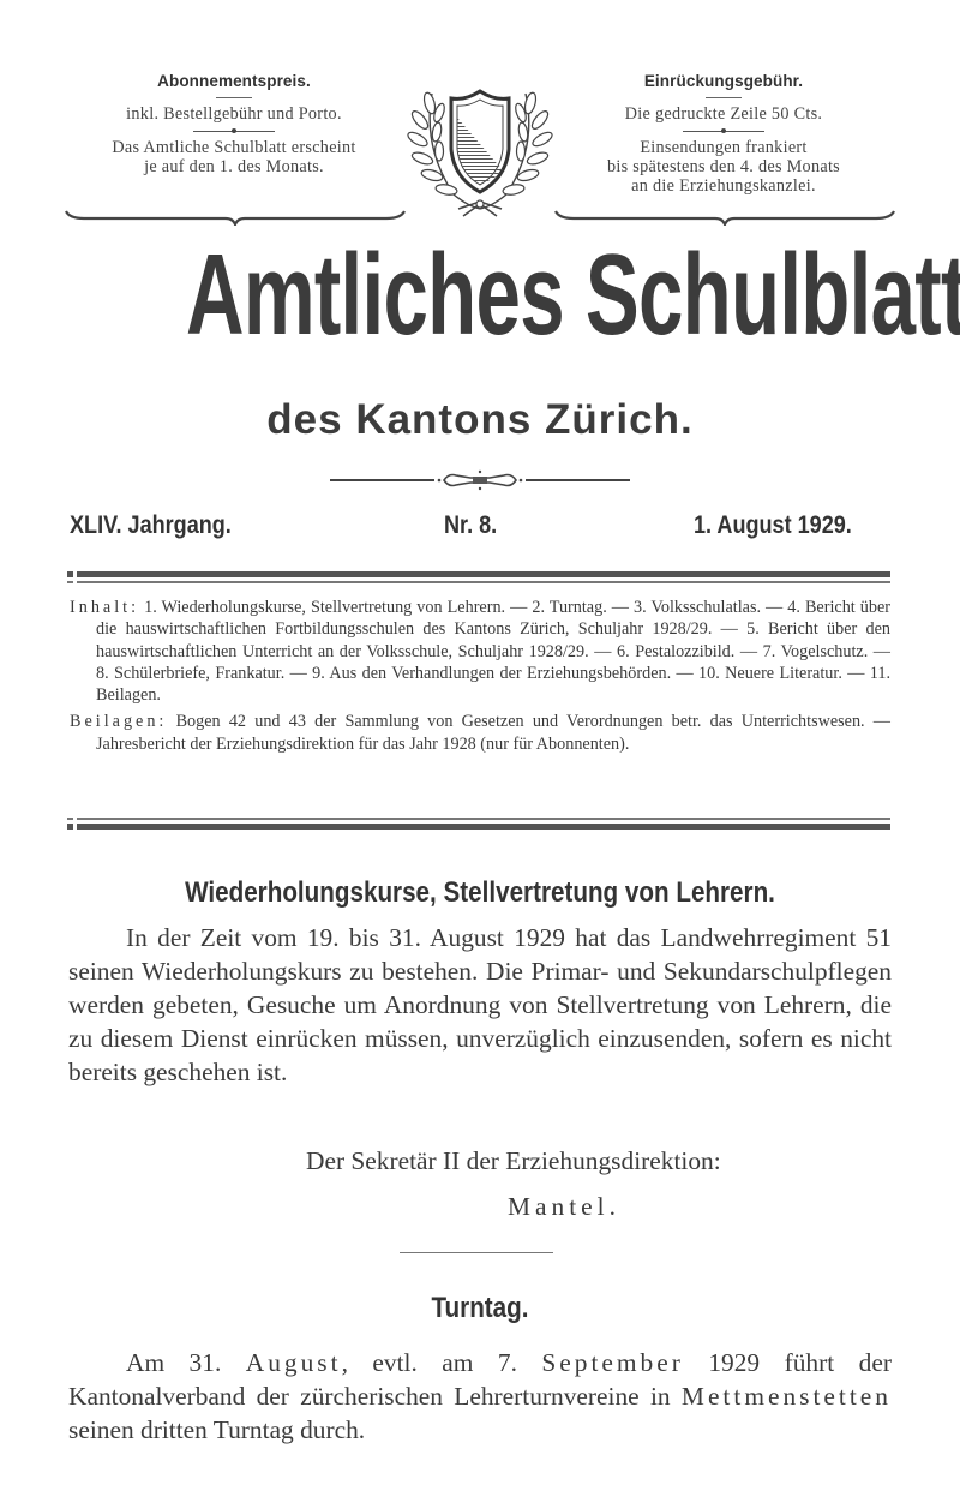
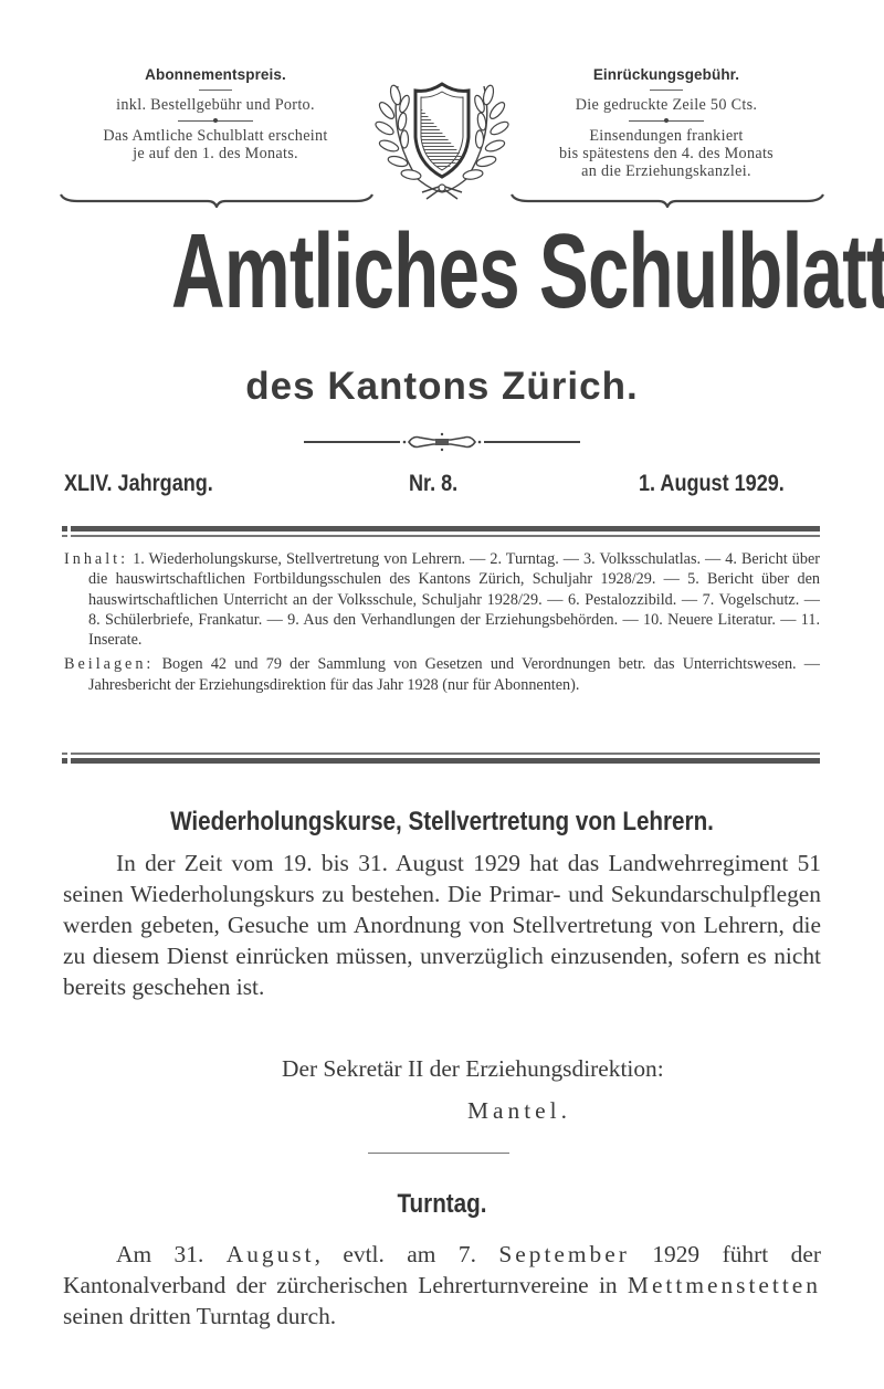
  Abonnementspreis.
  inkl. Bestellgebühr und Porto.
  Das Amtliche Schulblatt erscheint
  je auf den 1. des Monats.
  Einrückungsgebühr.
  Die gedruckte Zeile 50 Cts.
  Einsendungen frankiert
  bis spätestens den 4. des Monats
  an die Erziehungskanzlei.
  Amtliches Schulblatt
  des Kantons Zürich.
  XLIV. Jahrgang.
  Nr. 8.
  1. August 1929.
- Inhalt: 1. Wiederholungskurse, Stellvertretung von Lehrern. — 2. Turntag. — 3. Volksschulatlas. — 4. Bericht über die hauswirtschaftlichen Fortbildungsschulen des Kantons Zürich, Schuljahr 1928/29. — 5. Bericht über den hauswirtschaftlichen Unterricht an der Volksschule, Schuljahr 1928/29. — 6. Pestalozzibild. — 7. Vogelschutz. — 8. Schülerbriefe, Frankatur. — 9. Aus den Verhandlungen der Erziehungsbehörden. — 10. Neuere Literatur. — 11. Beilagen.
+ Inhalt: 1. Wiederholungskurse, Stellvertretung von Lehrern. — 2. Turntag. — 3. Volksschulatlas. — 4. Bericht über die hauswirtschaftlichen Fortbildungsschulen des Kantons Zürich, Schuljahr 1928/29. — 5. Bericht über den hauswirtschaftlichen Unterricht an der Volksschule, Schuljahr 1928/29. — 6. Pestalozzibild. — 7. Vogelschutz. — 8. Schülerbriefe, Frankatur. — 9. Aus den Verhandlungen der Erziehungsbehörden. — 10. Neuere Literatur. — 11. Inserate.
- Beilagen: Bogen 42 und 43 der Sammlung von Gesetzen und Verordnungen betr. das Unterrichtswesen. — Jahresbericht der Erziehungsdirektion für das Jahr 1928 (nur für Abonnenten).
+ Beilagen: Bogen 42 und 79 der Sammlung von Gesetzen und Verordnungen betr. das Unterrichtswesen. — Jahresbericht der Erziehungsdirektion für das Jahr 1928 (nur für Abonnenten).
  Wiederholungskurse, Stellvertretung von Lehrern.
  In der Zeit vom 19. bis 31. August 1929 hat das Landwehrregiment 51 seinen Wiederholungskurs zu bestehen. Die Primar- und Sekundarschulpflegen werden gebeten, Gesuche um Anordnung von Stellvertretung von Lehrern, die zu diesem Dienst einrücken müssen, unverzüglich einzusenden, sofern es nicht bereits geschehen ist.
  Der Sekretär II der Erziehungsdirektion:
  Mantel.
  Turntag.
  Am 31. August, evtl. am 7. September 1929 führt der Kantonalverband der zürcherischen Lehrerturnvereine in Mettmenstetten seinen dritten Turntag durch.
